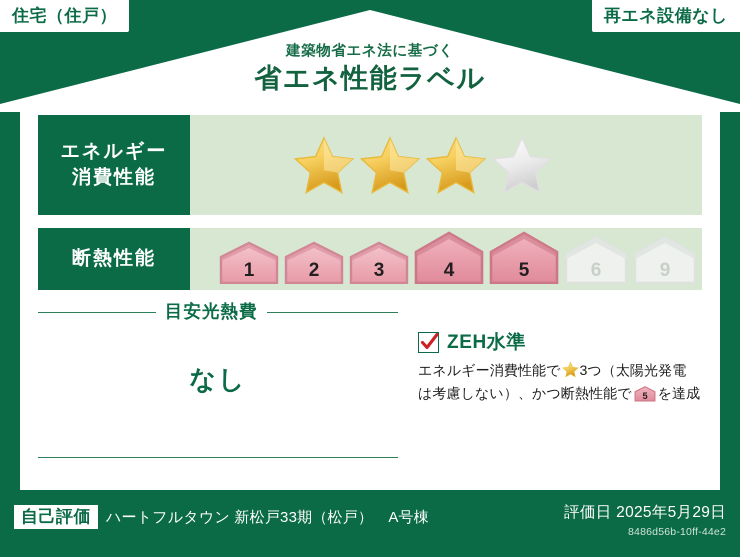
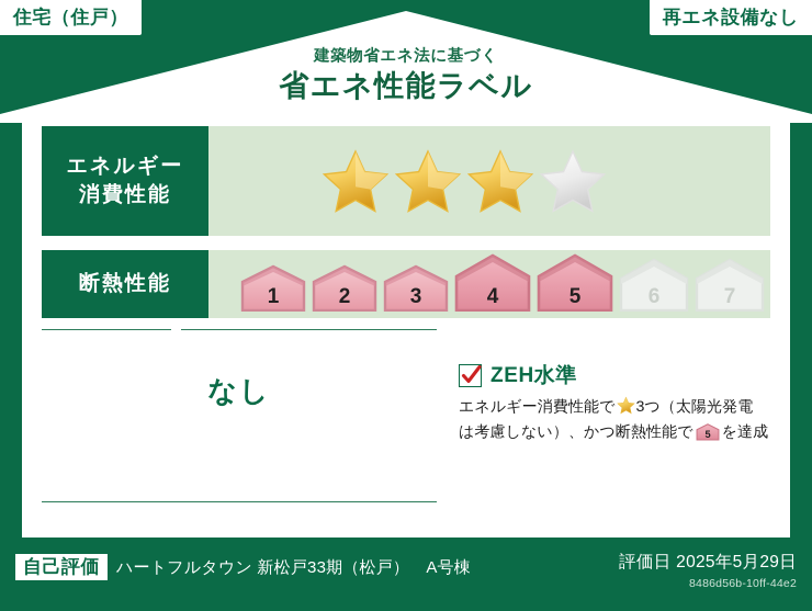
  住宅（住戸）
  再エネ設備なし
  建築物省エネ法に基づく
  省エネ性能ラベル
  エネルギー
  消費性能
  断熱性能
  1
  2
  3
  4
  5
  6
- 9
+ 7
- 目安光熱費
  なし
  ZEH水準
  エネルギー消費性能で 3つ（太陽光発電
  は考慮しない）、かつ断熱性能で
  5
  を達成
  自己評価
  ハートフルタウン 新松戸33期（松戸） A号棟
  評価日 2025年5月29日
  8486d56b-10ff-44e2
